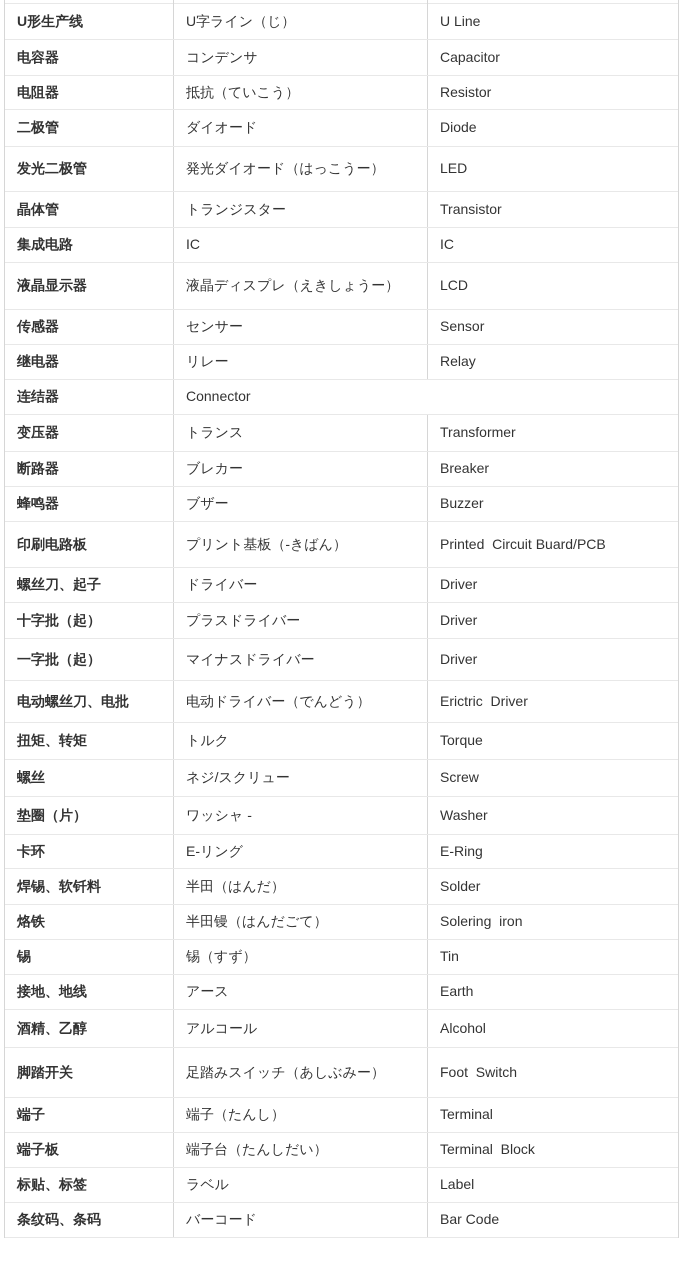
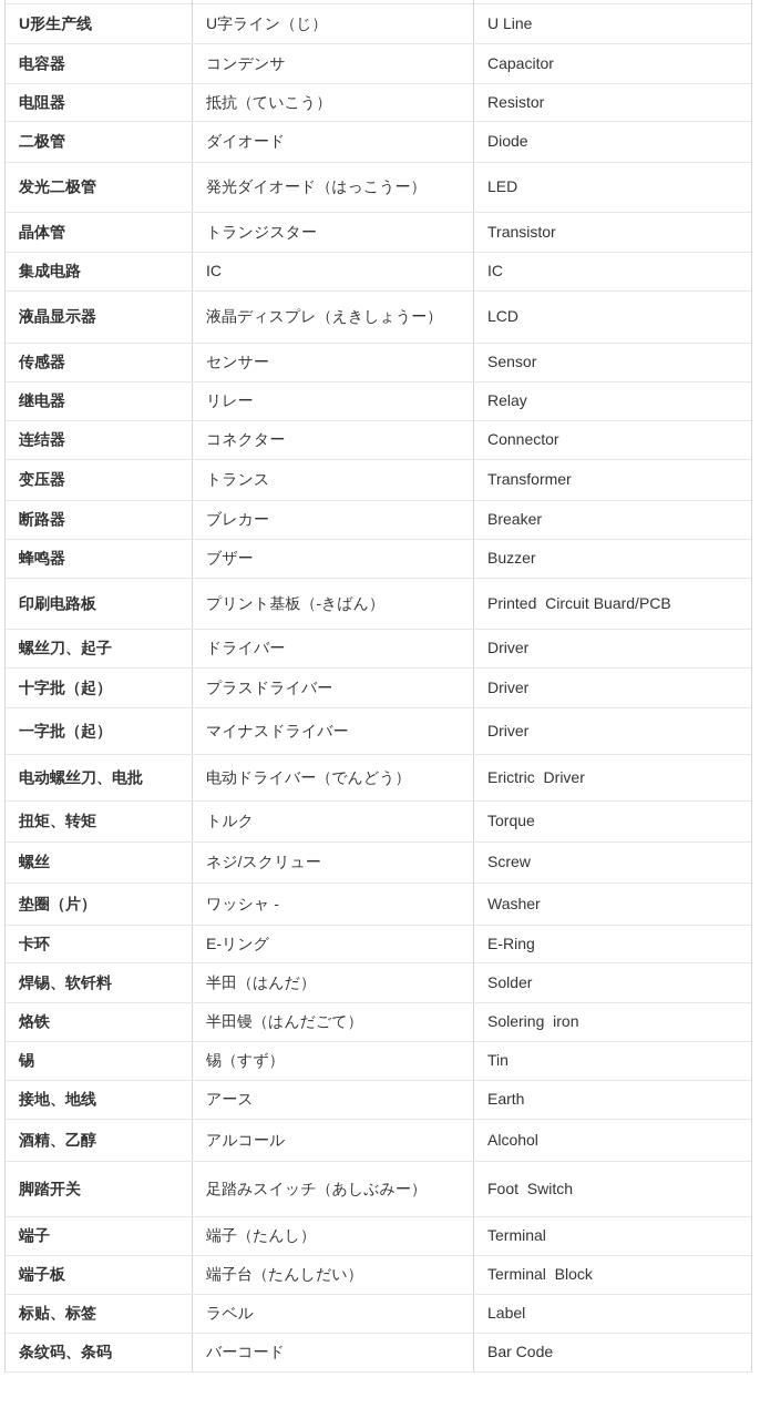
  U形生产线
  U字ライン（じ）
  U Line
  电容器
  コンデンサ
  Capacitor
  电阻器
  抵抗（ていこう）
  Resistor
  二极管
  ダイオード
  Diode
  发光二极管
  発光ダイオード（はっこうー）
  LED
  晶体管
  トランジスター
  Transistor
  集成电路
  IC
  IC
  液晶显示器
  液晶ディスプレ（えきしょうー）
  LCD
  传感器
  センサー
  Sensor
  继电器
  リレー
  Relay
  连结器
+ コネクター
  Connector
  变压器
  トランス
  Transformer
  断路器
  ブレカー
  Breaker
  蜂鸣器
  ブザー
  Buzzer
  印刷电路板
  プリント基板（-きばん）
  Printed Circuit Buard/PCB
  螺丝刀、起子
  ドライバー
  Driver
  十字批（起）
  プラスドライバー
  Driver
  一字批（起）
  マイナスドライバー
  Driver
  电动螺丝刀、电批
  电动ドライバー（でんどう）
  Erictric Driver
  扭矩、转矩
  トルク
  Torque
  螺丝
  ネジ/スクリュー
  Screw
  垫圈（片）
  ワッシャ -
  Washer
  卡环
  E-リング
  E-Ring
  焊锡、软钎料
  半田（はんだ）
  Solder
  烙铁
  半田镘（はんだごて）
  Solering iron
  锡
  锡（すず）
  Tin
  接地、地线
  アース
  Earth
  酒精、乙醇
  アルコール
  Alcohol
  脚踏开关
  足踏みスイッチ（あしぶみー）
  Foot Switch
  端子
  端子（たんし）
  Terminal
  端子板
  端子台（たんしだい）
  Terminal Block
  标贴、标签
  ラベル
  Label
  条纹码、条码
  バーコード
  Bar Code
